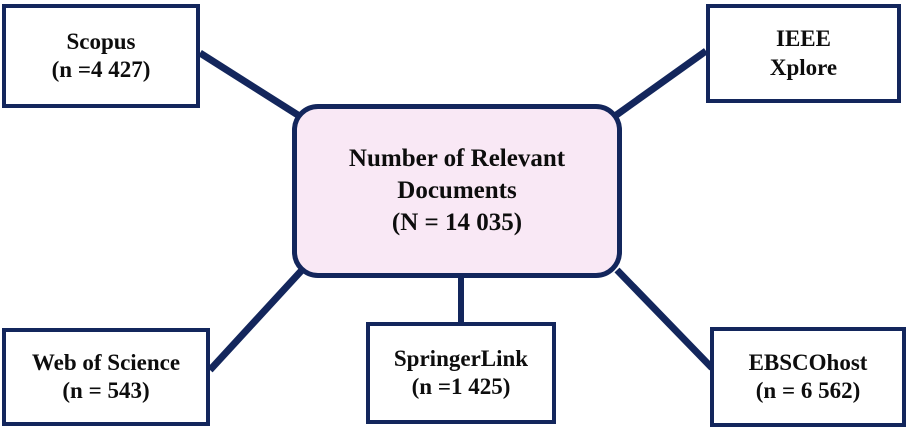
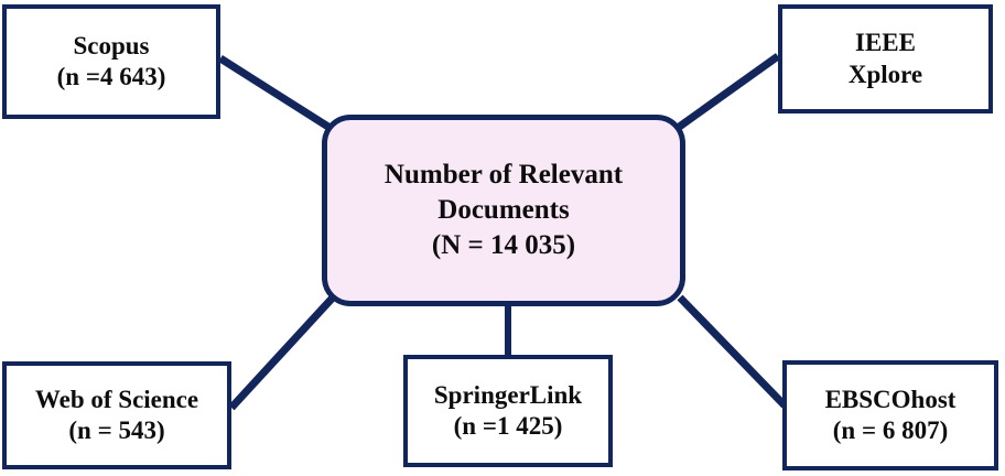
  Scopus
- (n =4 427)
+ (n =4 643)
  IEEE
  Xplore
  Number of Relevant
  Documents
  (N = 14 035)
  Web of Science
  (n = 543)
  SpringerLink
  (n =1 425)
  EBSCOhost
- (n = 6 562)
+ (n = 6 807)
